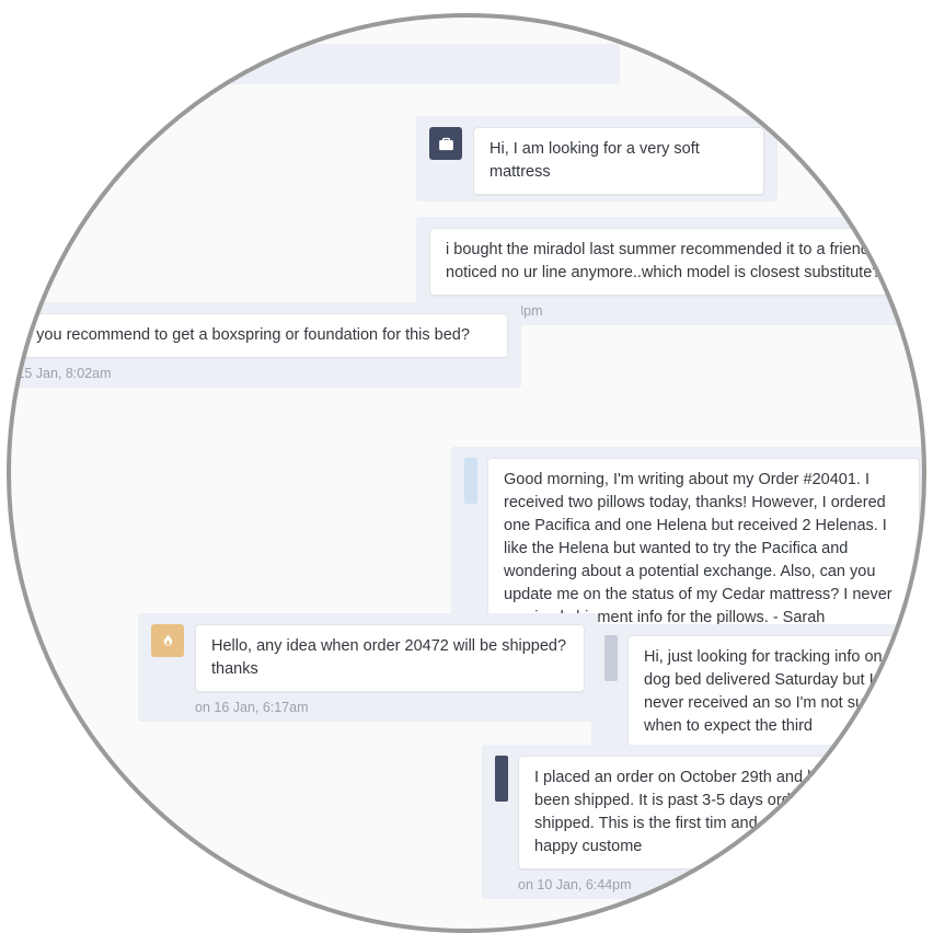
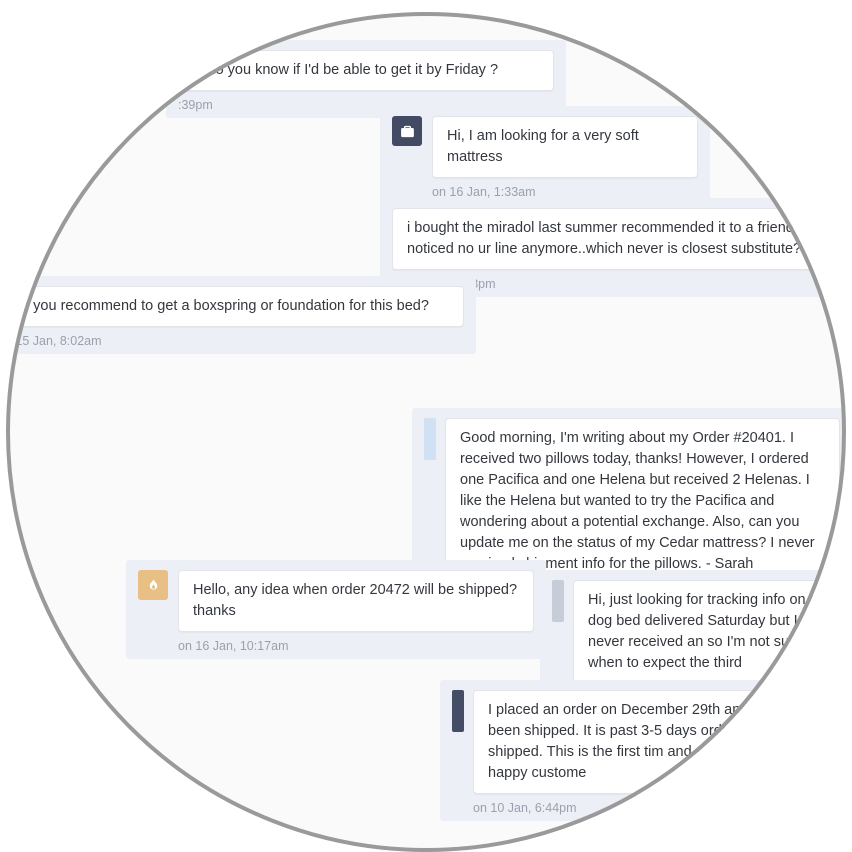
+ w do you know if I'd be able to get it by Friday ?
  :39pm
  Hi, I am looking for a very soft mattress
+ on 16 Jan, 1:33am
- i bought the miradol last summer recommended it to a friend noticed no ur line anymore..which model is closest substitute?
+ i bought the miradol last summer recommended it to a friend noticed no ur line anymore..which never is closest substitute?
  do you recommend to get a boxspring or foundation for this bed?
  n 15 Jan, 8:02am
  Good morning, I'm writing about my Order #20401. I received two pillows today, thanks! However, I ordered one Pacifica and one Helena but received 2 Helenas. I like the Helena but wanted to try the Pacifica and wondering about a potential exchange. Also, can you update me on the status of my Cedar mattress? I never ment info for the pillows. - Sarah
  Hello, any idea when order 20472 will be shipped? thanks
- on 16 Jan, 6:17am
+ on 16 Jan, 10:17am
  Hi, just looking for tracking info on a dog bed delivered Saturday but I never received an so I'm not sure when to expect the third
- I placed an order on October 29th and have has been shipped. It is past 3-5 days order ready to be shipped. This is the first tim and so far I am not a happy custome
+ I placed an order on December 29th and have has been shipped. It is past 3-5 days order ready to be shipped. This is the first tim and so far I am not a happy custome
  on 10 Jan, 6:44pm
